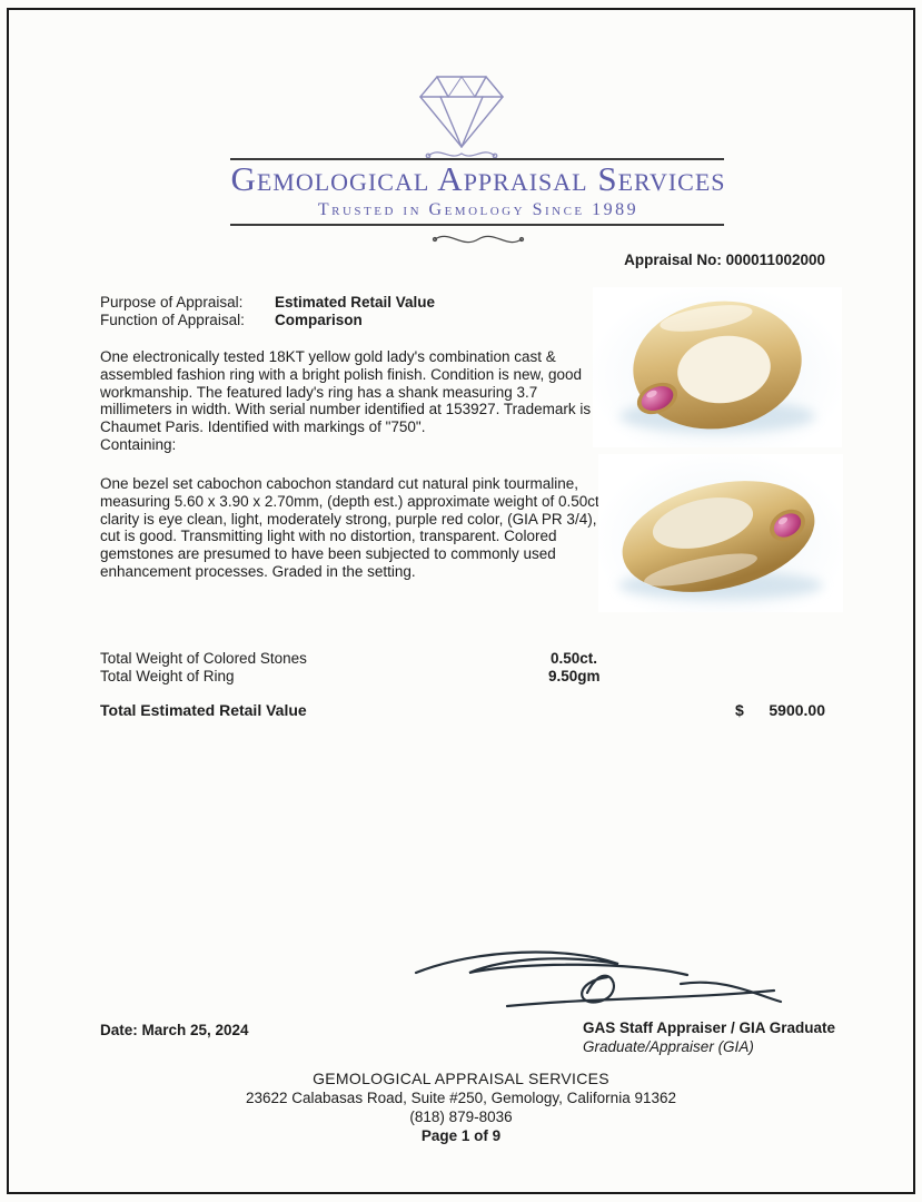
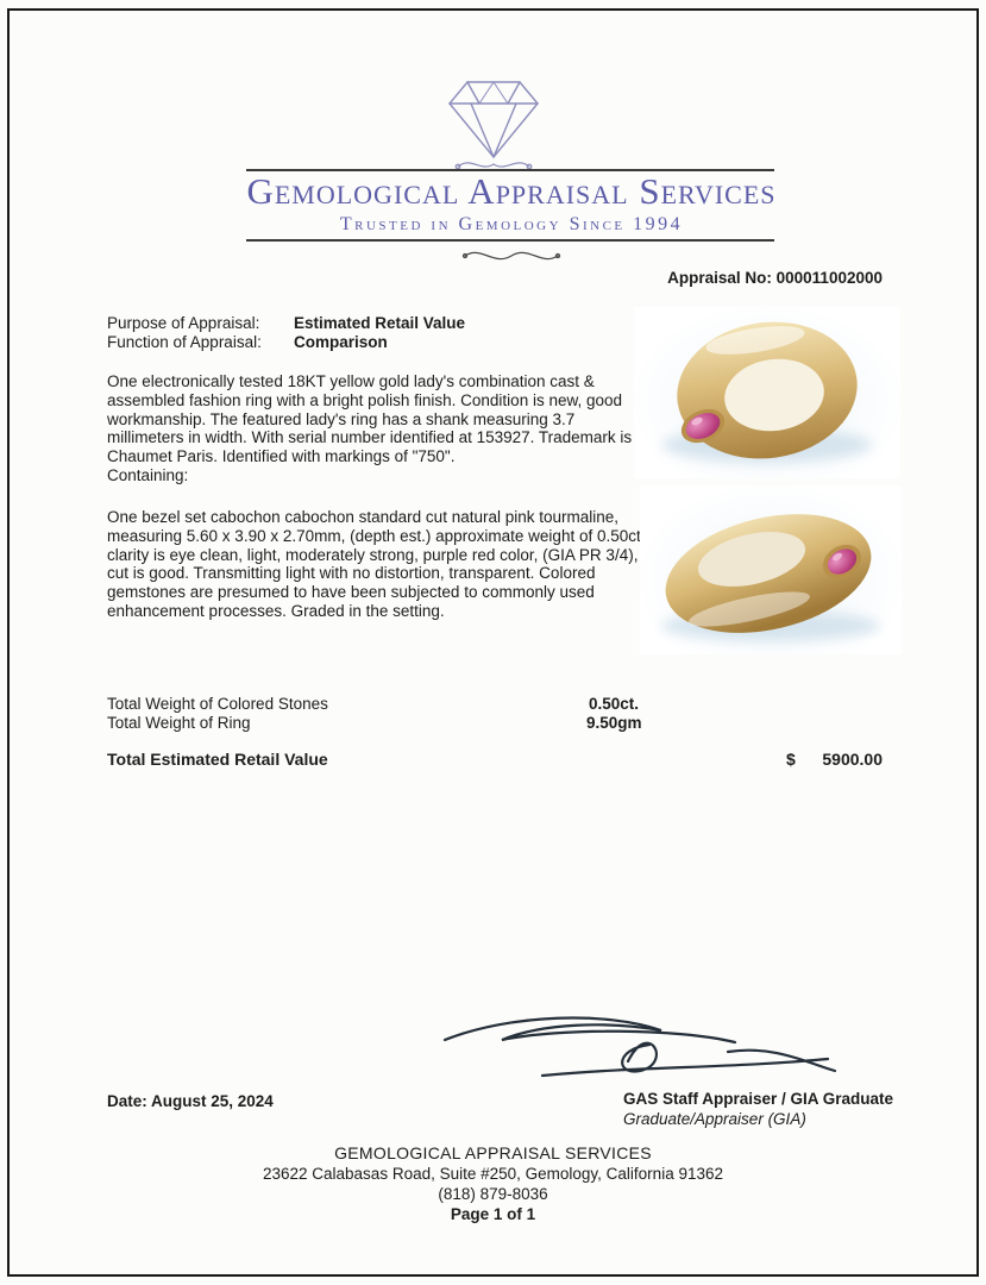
  Gemological Appraisal Services
- Trusted in Gemology Since 1989
+ Trusted in Gemology Since 1994
  Appraisal No: 000011002000
  Purpose of Appraisal:
  Estimated Retail Value
  Function of Appraisal:
  Comparison
  One electronically tested 18KT yellow gold lady's combination cast & assembled fashion ring with a bright polish finish. Condition is new, good workmanship. The featured lady's ring has a shank measuring 3.7 millimeters in width. With serial number identified at 153927. Trademark is Chaumet Paris. Identified with markings of "750".
  Containing:
  One bezel set cabochon cabochon standard cut natural pink tourmaline, measuring 5.60 x 3.90 x 2.70mm, (depth est.) approximate weight of 0.50ct clarity is eye clean, light, moderately strong, purple red color, (GIA PR 3/4), cut is good. Transmitting light with no distortion, transparent. Colored gemstones are presumed to have been subjected to commonly used enhancement processes. Graded in the setting.
  Total Weight of Colored Stones
  0.50ct.
  Total Weight of Ring
  9.50gm
  Total Estimated Retail Value
  $
  5900.00
- Date: March 25, 2024
+ Date: August 25, 2024
  GAS Staff Appraiser / GIA Graduate
  Graduate/Appraiser (GIA)
  GEMOLOGICAL APPRAISAL SERVICES
  23622 Calabasas Road, Suite #250, Gemology, California 91362
  (818) 879-8036
- Page 1 of 9
+ Page 1 of 1
